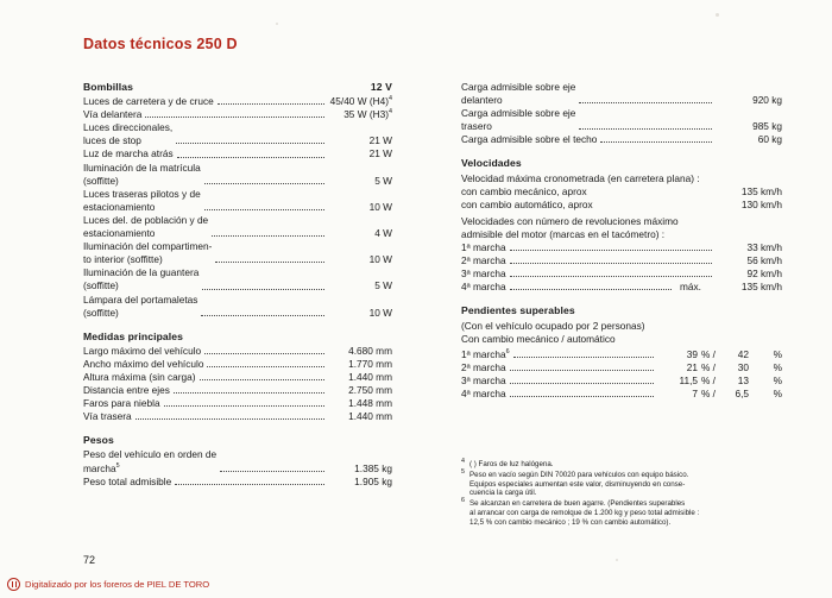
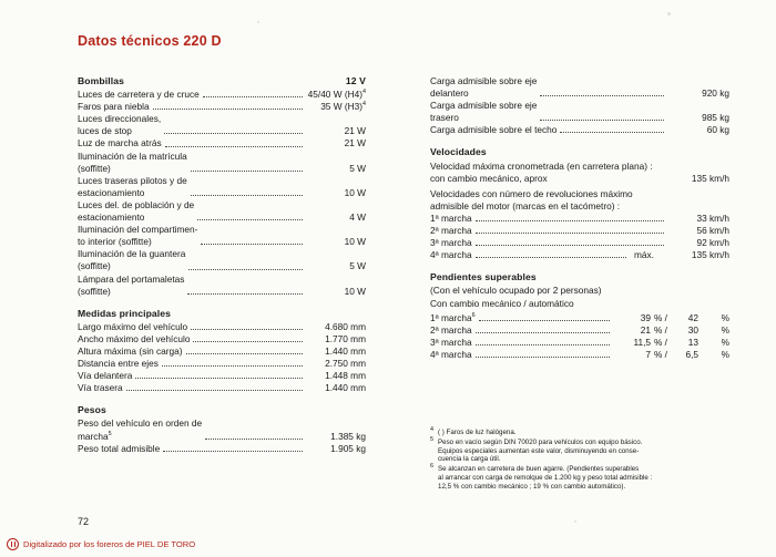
- Datos técnicos 250 D
+ Datos técnicos 220 D
  Bombillas
  12 V
  Luces de carretera y de cruce
  45/40 W (H4)
- Vía delantera
+ Faros para niebla
  35 W (H3)
  Luces direccionales,
  luces de stop
  21 W
  Luz de marcha atrás
  21 W
  Iluminación de la matrícula
  (soffitte)
  5 W
  Luces traseras pilotos y de
  estacionamiento
  10 W
  Luces del. de población y de
  estacionamiento
  4 W
  Iluminación del compartimen-
  to interior (soffitte)
  10 W
  Iluminación de la guantera
  (soffitte)
  5 W
  Lámpara del portamaletas
  (soffitte)
  10 W
  Medidas principales
  Largo máximo del vehículo
  4.680 mm
  Ancho máximo del vehículo
  1.770 mm
  Altura máxima (sin carga)
  1.440 mm
  Distancia entre ejes
  2.750 mm
- Faros para niebla
+ Vía delantera
  1.448 mm
  Vía trasera
  1.440 mm
  Pesos
  Peso del vehículo en orden de
  marcha
  1.385 kg
  Peso total admisible
  1.905 kg
  Carga admisible sobre eje
  delantero
  920 kg
  Carga admisible sobre eje
  trasero
  985 kg
  Carga admisible sobre el techo
  60 kg
  Velocidades
  Velocidad máxima cronometrada (en carretera plana) :
  con cambio mecánico, aprox
  135 km/h
- con cambio automático, aprox
- 130 km/h
  Velocidades con número de revoluciones máximo
  admisible del motor (marcas en el tacómetro) :
  1ª marcha
  33 km/h
  2ª marcha
  56 km/h
  3ª marcha
  92 km/h
  4ª marcha
  máx.
  135 km/h
  Pendientes superables
  (Con el vehículo ocupado por 2 personas)
  Con cambio mecánico / automático
  1ª marcha
  39
  % /
  42
  %
  2ª marcha
  21
  % /
  30
  %
  3ª marcha
  11,5
  % /
  13
  %
  4ª marcha
  7
  % /
  6,5
  %
  72
  Digitalizado por los foreros de PIEL DE TORO
